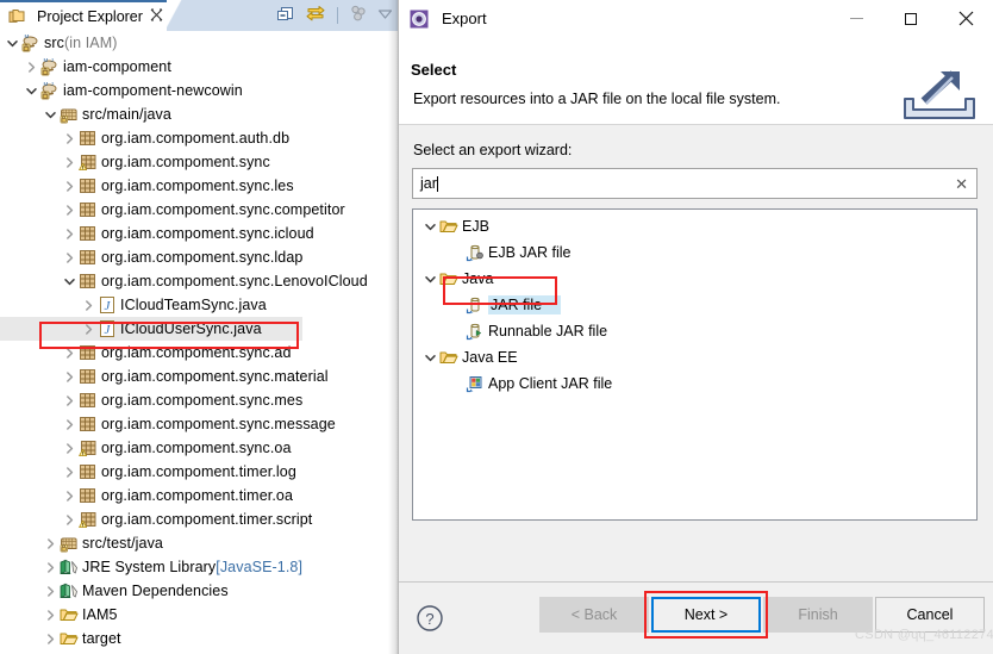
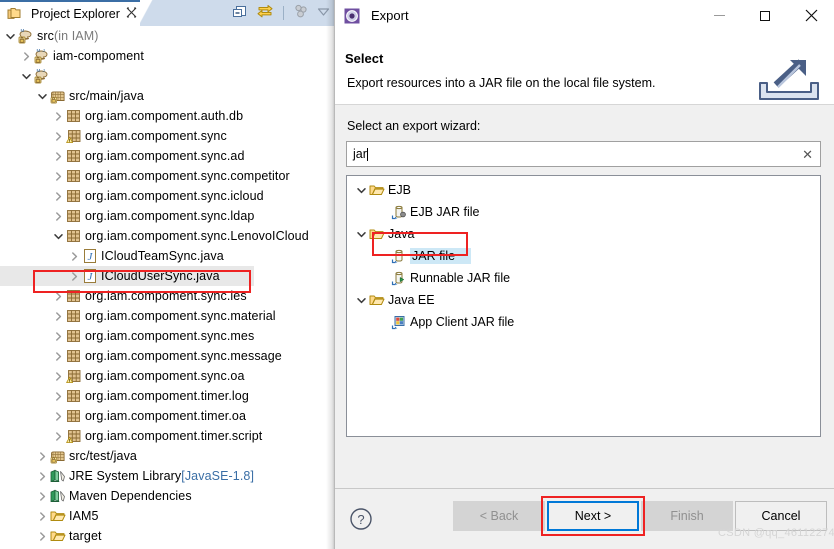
  Project Explorer
  src
  (in IAM)
  iam-compoment
- iam-compoment-newcowin
  src/main/java
  org.iam.compoment.auth.db
  org.iam.compoment.sync
- org.iam.compoment.sync.les
+ org.iam.compoment.sync.ad
  org.iam.compoment.sync.competitor
  org.iam.compoment.sync.icloud
  org.iam.compoment.sync.ldap
  org.iam.compoment.sync.LenovoICloud
  J
  ICloudTeamSync.java
  J
  ICloudUserSync.java
- org.iam.compoment.sync.ad
+ org.iam.compoment.sync.les
  org.iam.compoment.sync.material
  org.iam.compoment.sync.mes
  org.iam.compoment.sync.message
  org.iam.compoment.sync.oa
  org.iam.compoment.timer.log
  org.iam.compoment.timer.oa
  org.iam.compoment.timer.script
  src/test/java
  JRE System Library
  [JavaSE-1.8]
  Maven Dependencies
  IAM5
  target
  Export
  Select
  Export resources into a JAR file on the local file system.
  Select an export wizard:
  jar
  ✕
  EJB
  EJB JAR file
  Java
  JAR file
  Runnable JAR file
  Java EE
  App Client JAR file
  ?
  < Back
  Next >
  Finish
  Cancel
  CSDN @qq_46112274
